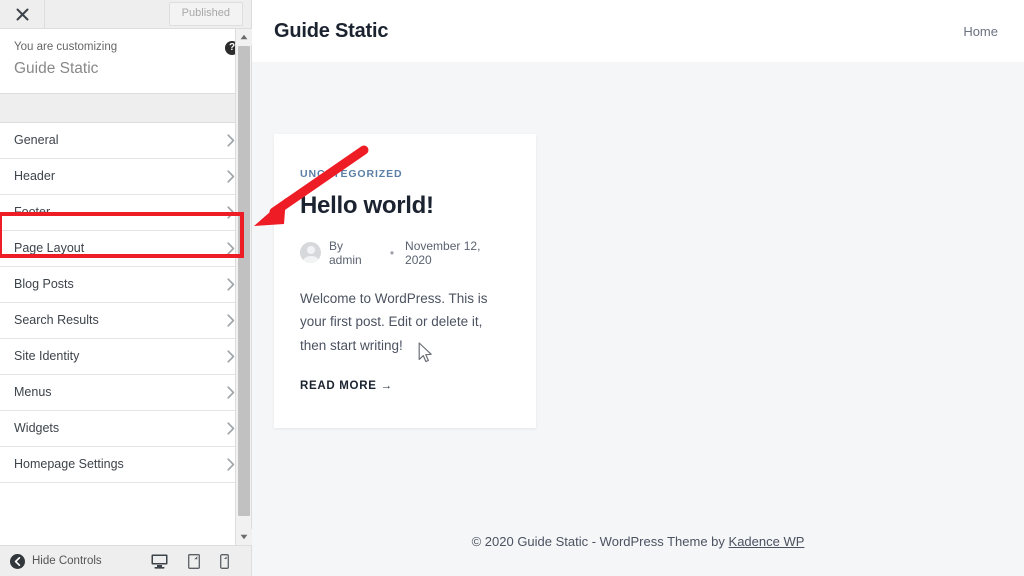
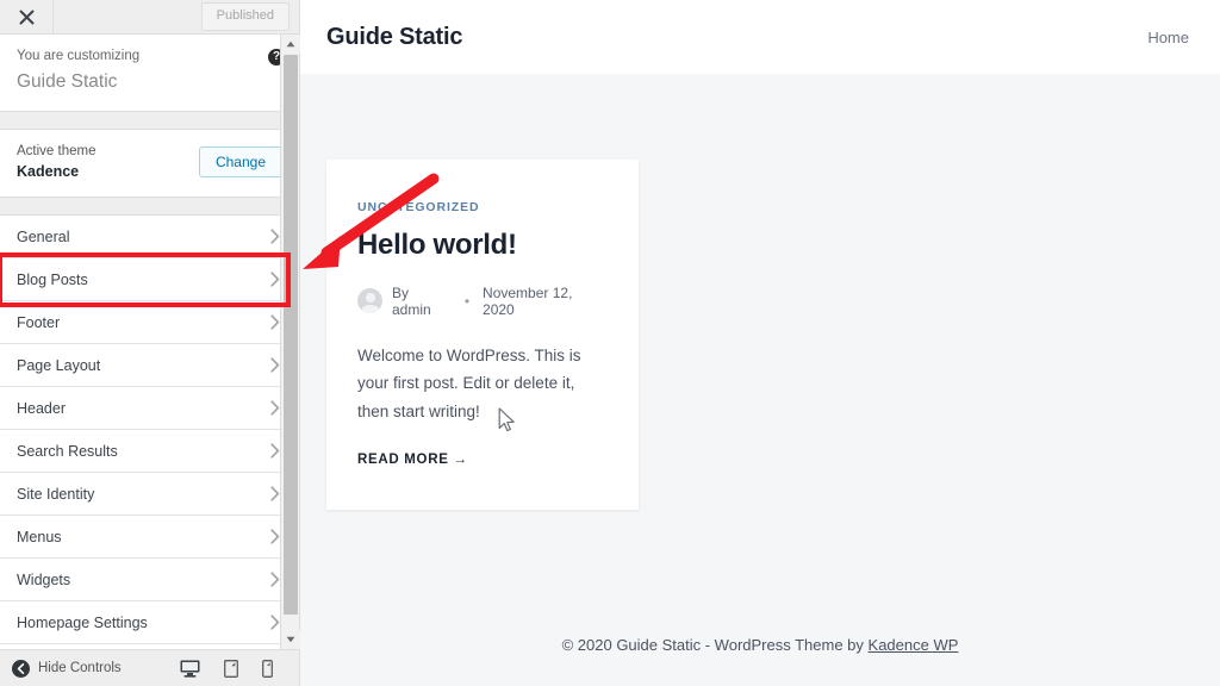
  Published
  You are customizing
  Guide Static
  ?
+ Active theme
+ Kadence
+ Change
  General
- Header
+ Blog Posts
  Footer
  Page Layout
- Blog Posts
+ Header
  Search Results
  Site Identity
  Menus
  Widgets
  Homepage Settings
  Hide Controls
  Guide Static
  Home
  UNCEGORIZED
  Hello world!
  By admin
  •
  November 12, 2020
  Welcome to WordPress. This is your first post. Edit or delete it, then start writing!
  READ MORE →
  © 2020 Guide Static - WordPress Theme by Kadence WP
